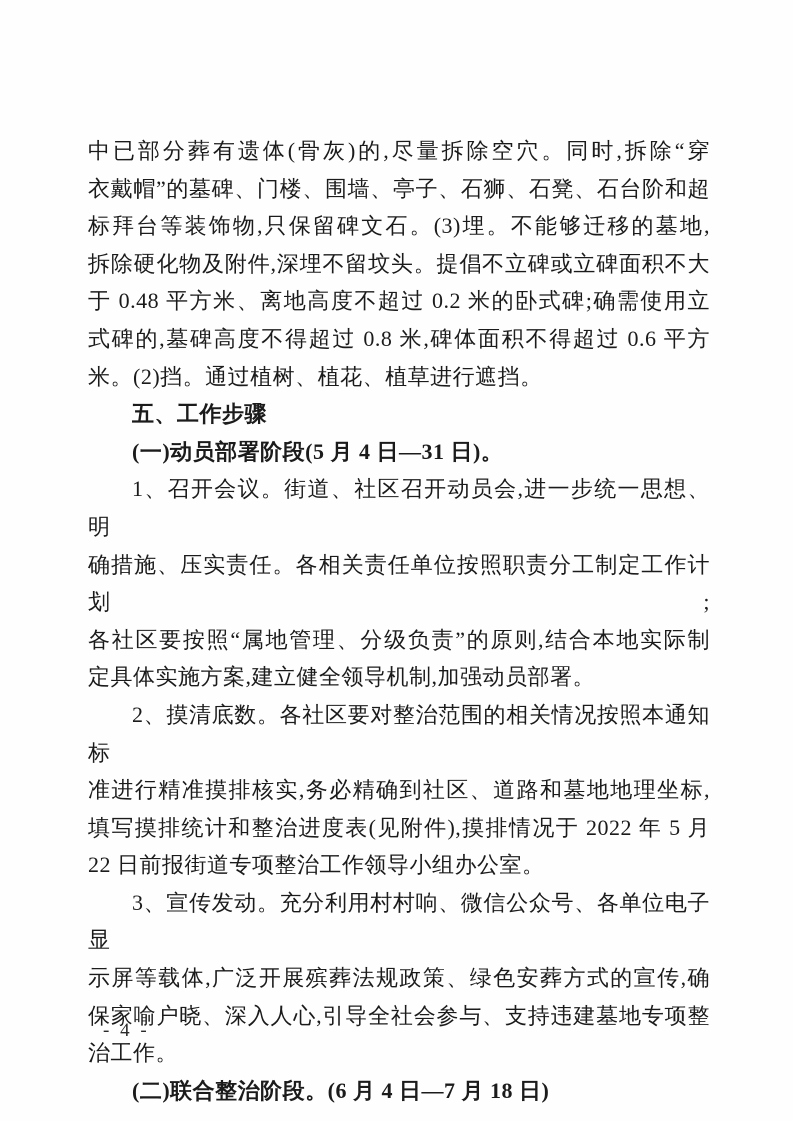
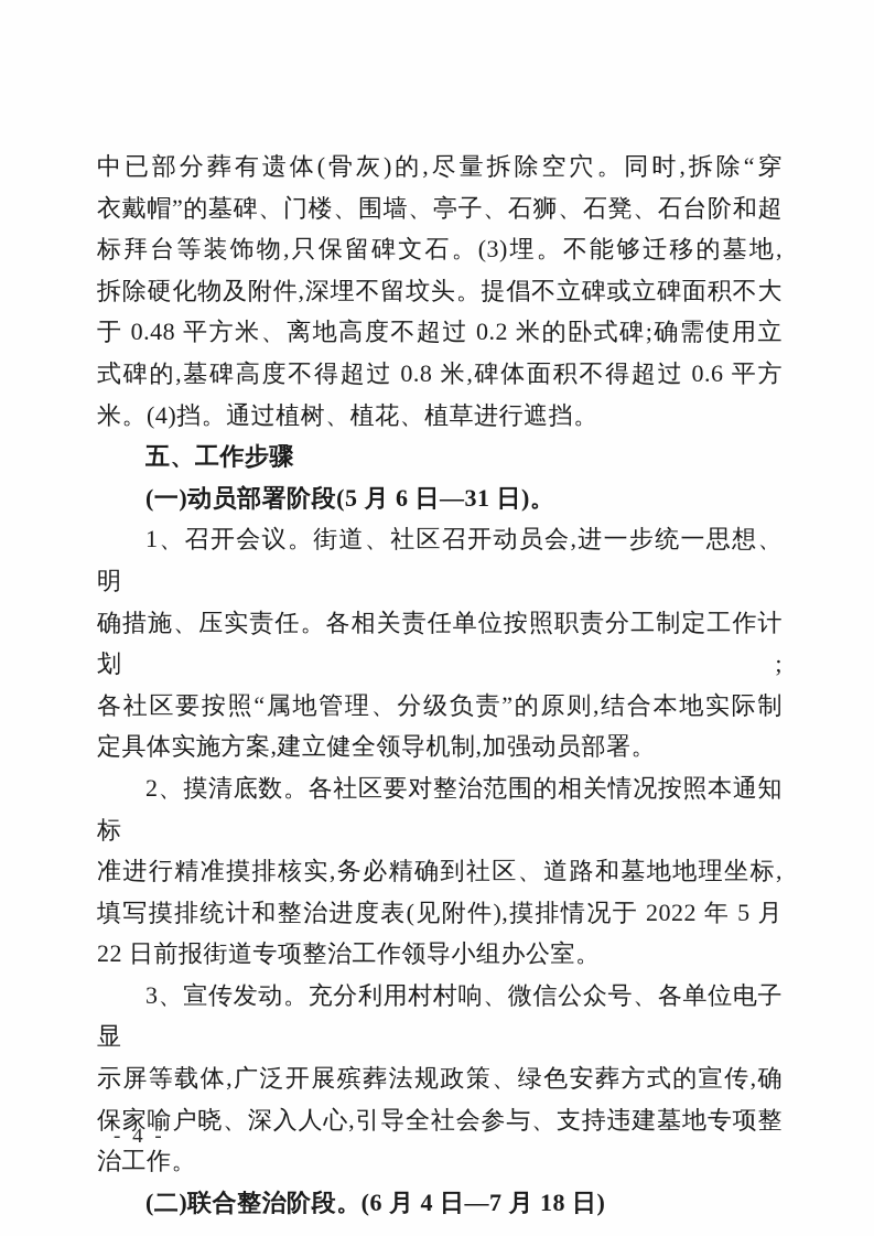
  中已部分葬有遗体(骨灰)的,尽量拆除空穴。同时,拆除“穿
  衣戴帽”的墓碑、门楼、围墙、亭子、石狮、石凳、石台阶和超
  标拜台等装饰物,只保留碑文石。(3)埋。不能够迁移的墓地,
  拆除硬化物及附件,深埋不留坟头。提倡不立碑或立碑面积不大
  于 0.48 平方米、离地高度不超过 0.2 米的卧式碑;确需使用立
  式碑的,墓碑高度不得超过 0.8 米,碑体面积不得超过 0.6 平方
- 米。(2)挡。通过植树、植花、植草进行遮挡。
+ 米。(4)挡。通过植树、植花、植草进行遮挡。
  五、工作步骤
- (一)动员部署阶段(5 月 4 日—31 日)。
+ (一)动员部署阶段(5 月 6 日—31 日)。
  1、召开会议。街道、社区召开动员会,进一步统一思想、明
  确措施、压实责任。各相关责任单位按照职责分工制定工作计划;
  各社区要按照“属地管理、分级负责”的原则,结合本地实际制
  定具体实施方案,建立健全领导机制,加强动员部署。
  2、摸清底数。各社区要对整治范围的相关情况按照本通知标
  准进行精准摸排核实,务必精确到社区、道路和墓地地理坐标,
  填写摸排统计和整治进度表(见附件),摸排情况于 2022 年 5 月
  22 日前报街道专项整治工作领导小组办公室。
  3、宣传发动。充分利用村村响、微信公众号、各单位电子显
  示屏等载体,广泛开展殡葬法规政策、绿色安葬方式的宣传,确
  保家喻户晓、深入人心,引导全社会参与、支持违建墓地专项整
  治工作。
  (二)联合整治阶段。(6 月 4 日—7 月 18 日)
  - 4 -
